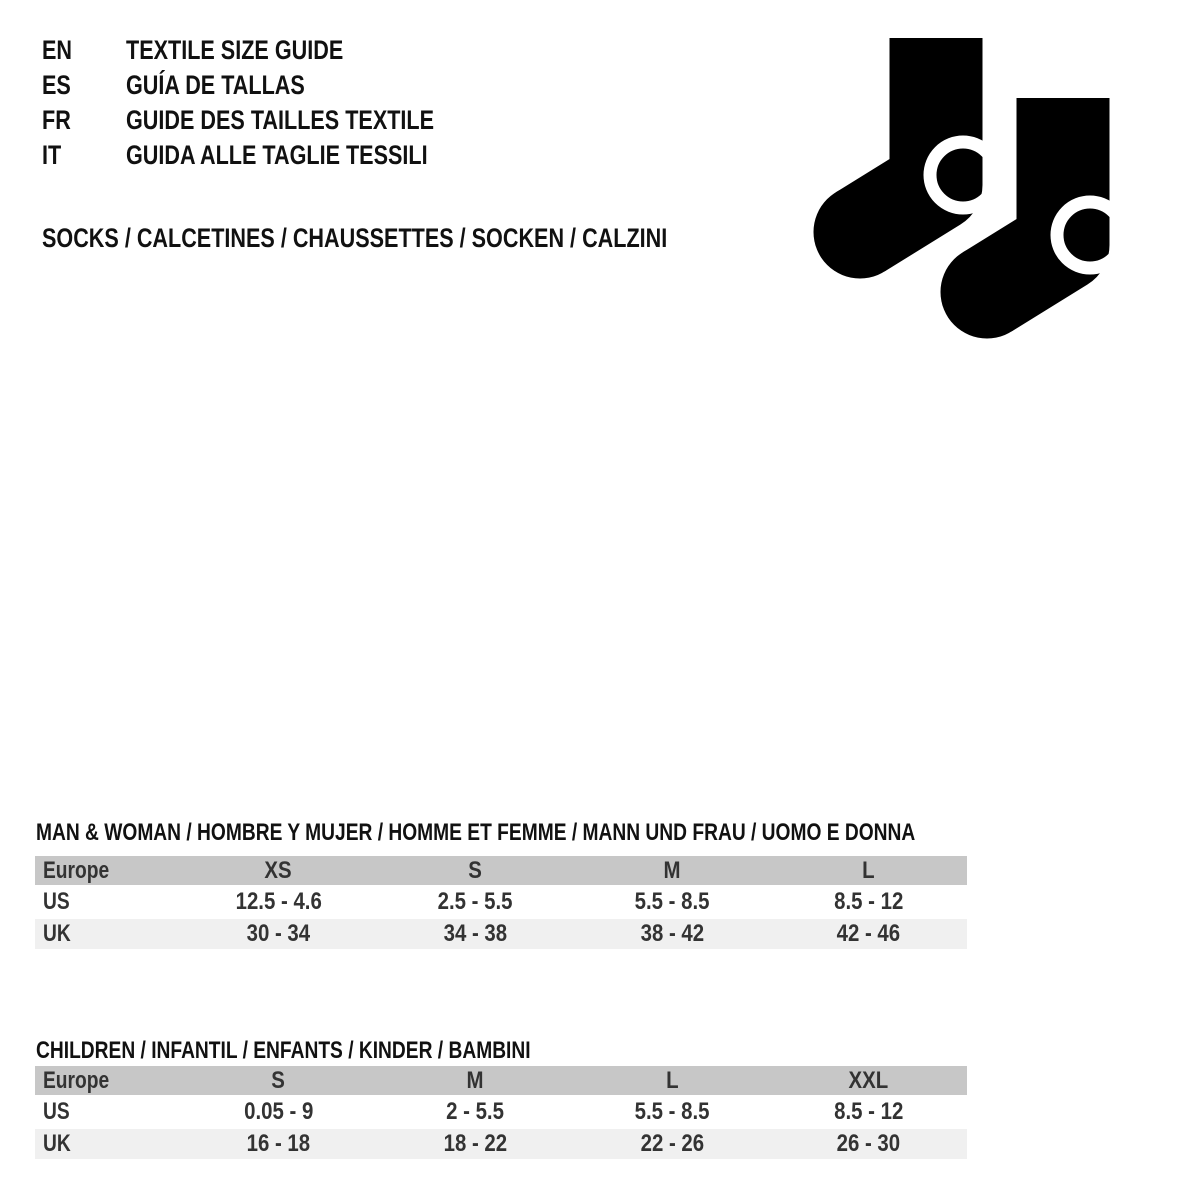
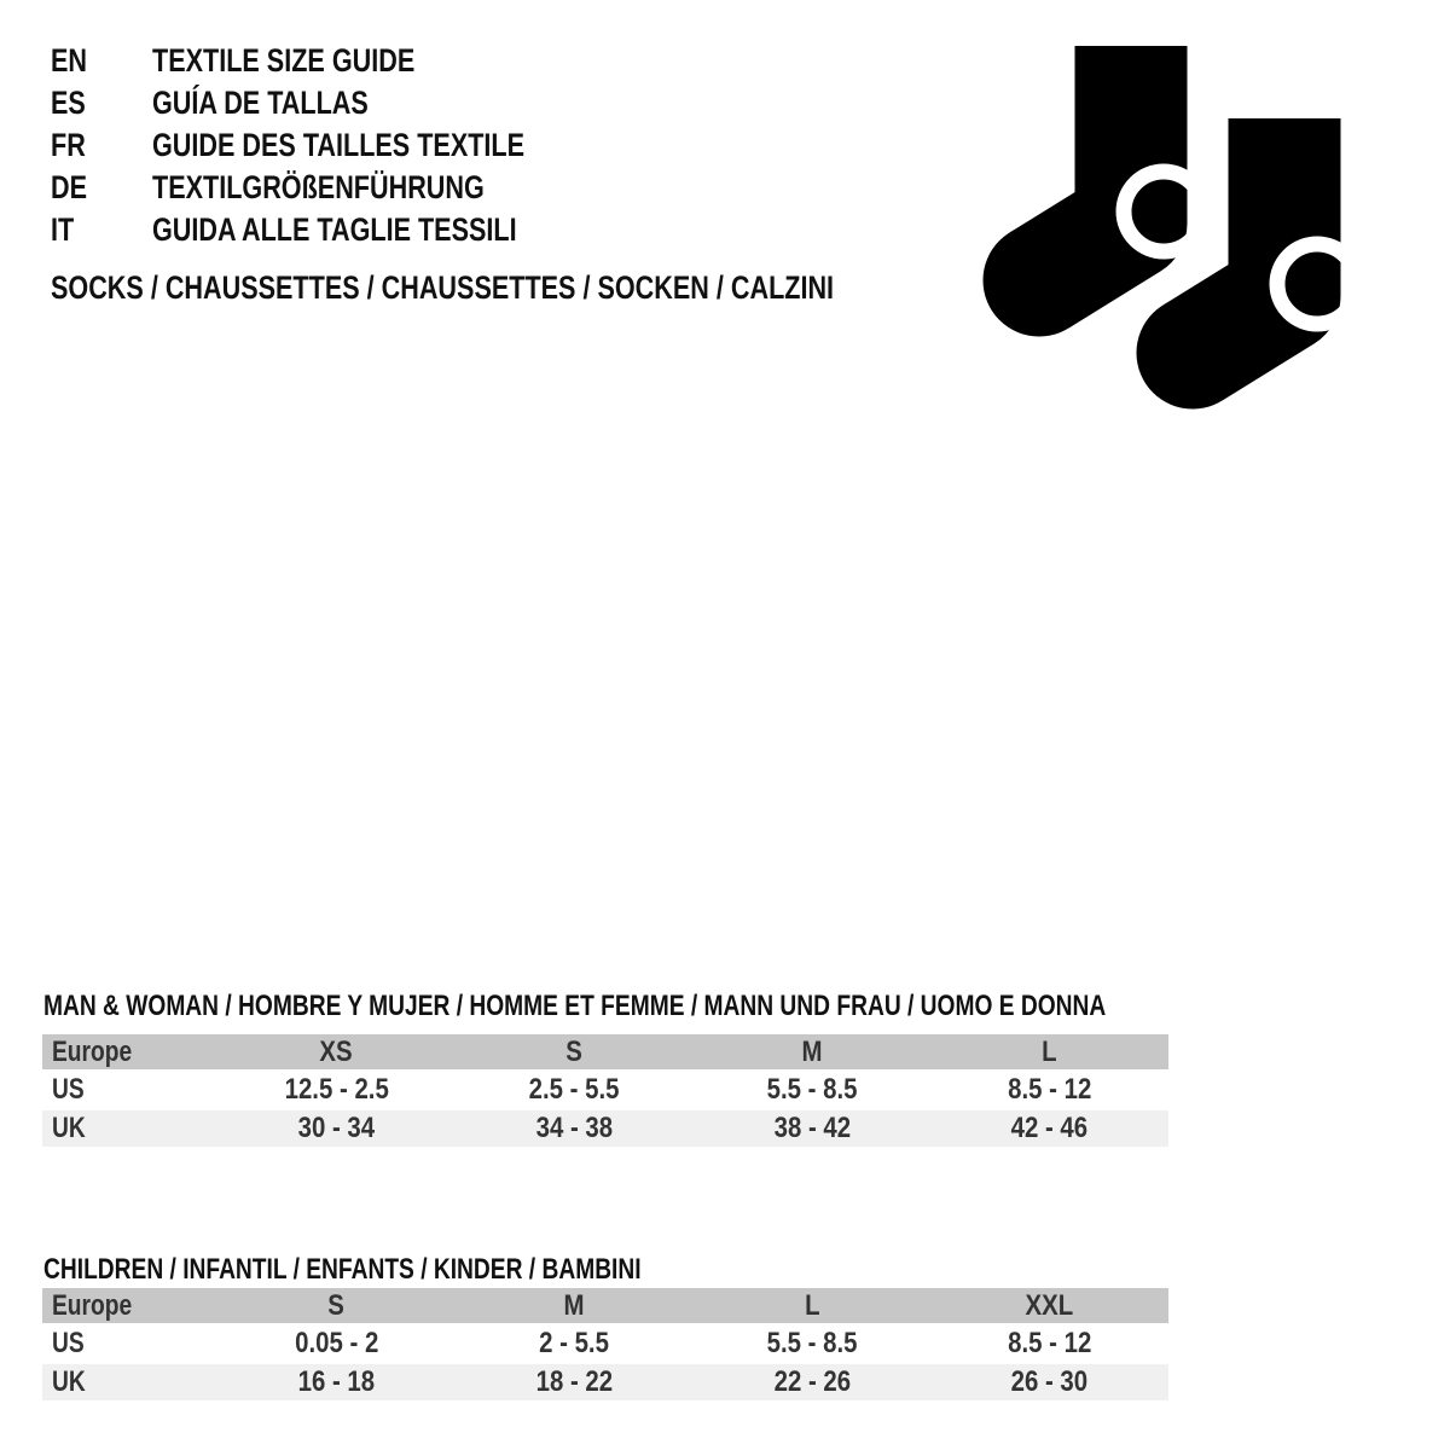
  EN TEXTILE SIZE GUIDE
  ES GUÍA DE TALLAS
  FR GUIDE DES TAILLES TEXTILE
+ DE TEXTILGRÖßENFÜHRUNG
  IT GUIDA ALLE TAGLIE TESSILI
- SOCKS / CALCETINES / CHAUSSETTES / SOCKEN / CALZINI
+ SOCKS / CHAUSSETTES / CHAUSSETTES / SOCKEN / CALZINI
  MAN & WOMAN / HOMBRE Y MUJER / HOMME ET FEMME / MANN UND FRAU / UOMO E DONNA
  Europe
  XS
  S
  M
  L
  US
- 12.5 - 4.6
+ 12.5 - 2.5
  2.5 - 5.5
  5.5 - 8.5
  8.5 - 12
  UK
  30 - 34
  34 - 38
  38 - 42
  42 - 46
  CHILDREN / INFANTIL / ENFANTS / KINDER / BAMBINI
  Europe
  S
  M
  L
  XXL
  US
- 0.05 - 9
+ 0.05 - 2
  2 - 5.5
  5.5 - 8.5
  8.5 - 12
  UK
  16 - 18
  18 - 22
  22 - 26
  26 - 30
